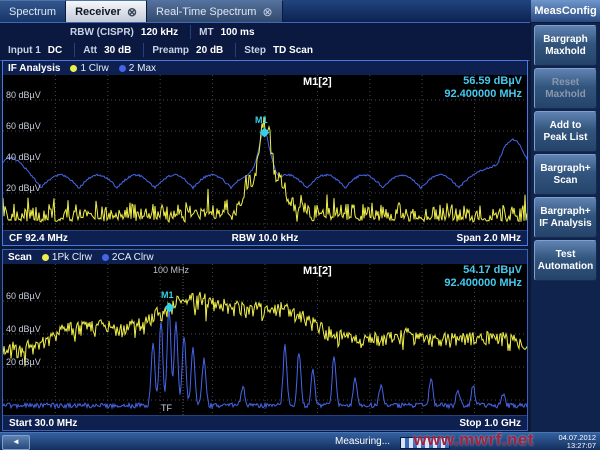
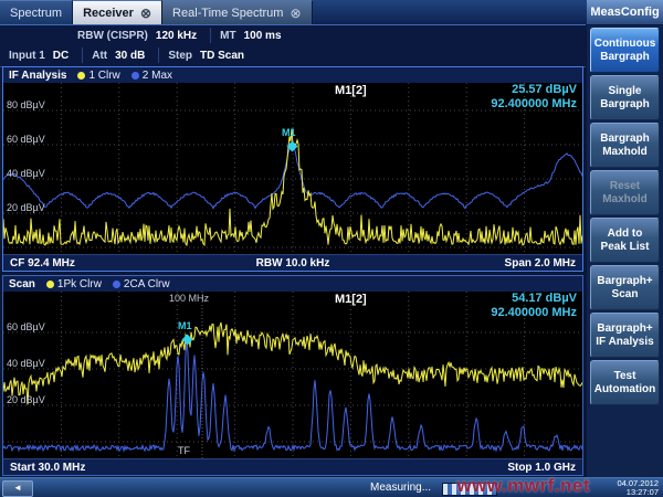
  Spectrum
  Receiver
  ⊗
  Real-Time Spectrum
  ⊗
  RBW (CISPR)
  120 kHz
  MT
  100 ms
  Input 1
  DC
  Att
  30 dB
- Preamp
- 20 dB
  Step
  TD Scan
  IF Analysis
  1 Clrw
  2 Max
  80 dBµV
  60 dBµV
  40 dBµV
  20 dBµV
  M1[2]
- 56.59 dBµV
+ 25.57 dBµV
  92.400000 MHz
  M1
  CF 92.4 MHz
  RBW 10.0 kHz
  Span 2.0 MHz
  Scan
  1Pk Clrw
  2CA Clrw
  100 MHz
  60 dBµV
  40 dBµV
  20 dBµV
  M1[2]
  54.17 dBµV
  92.400000 MHz
  M1
  TF
  Start 30.0 MHz
  Stop 1.0 GHz
  MeasConfig
+ Continuous Bargraph
+ Single Bargraph
  Bargraph Maxhold
  Reset Maxhold
  Add to Peak List
  Bargraph+ Scan
  Bargraph+ IF Analysis
  Test Automation
  ◄
  Measuring...
  04.07.2012
  13:27:07
  www.mwrf.net
